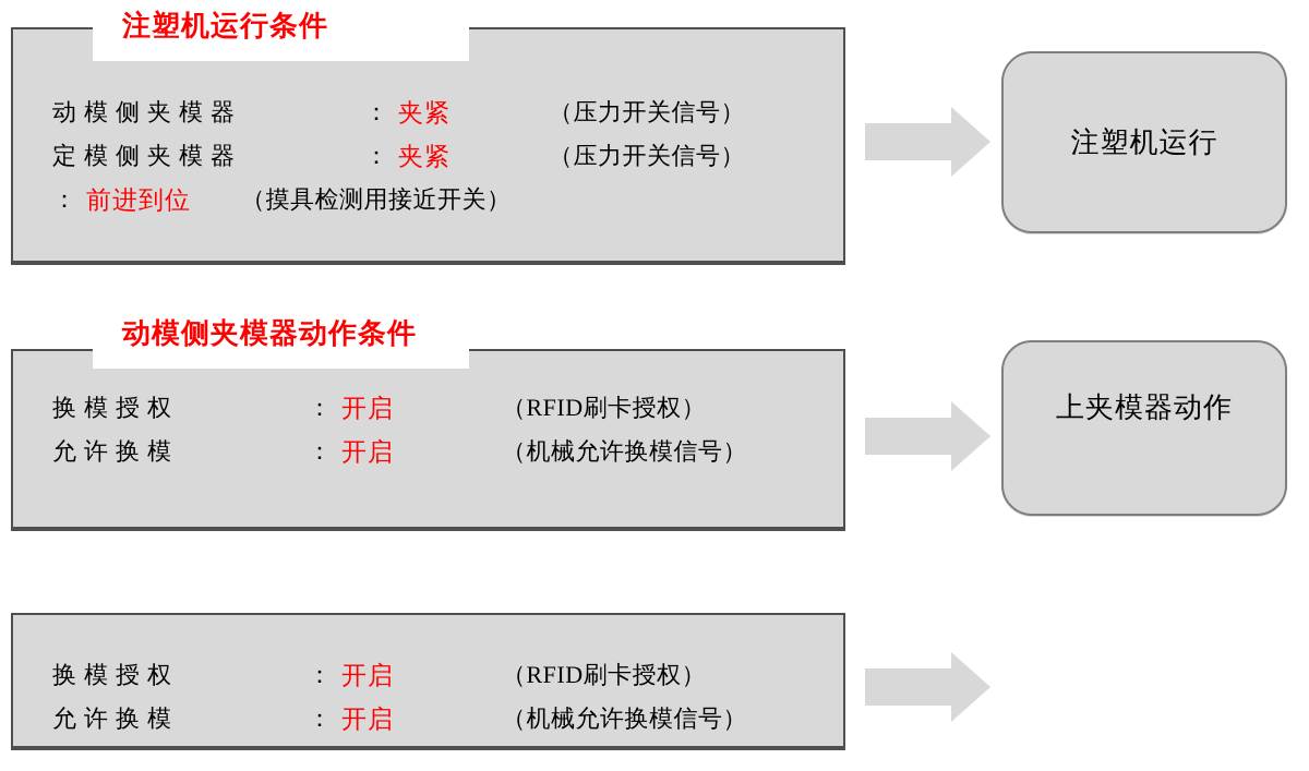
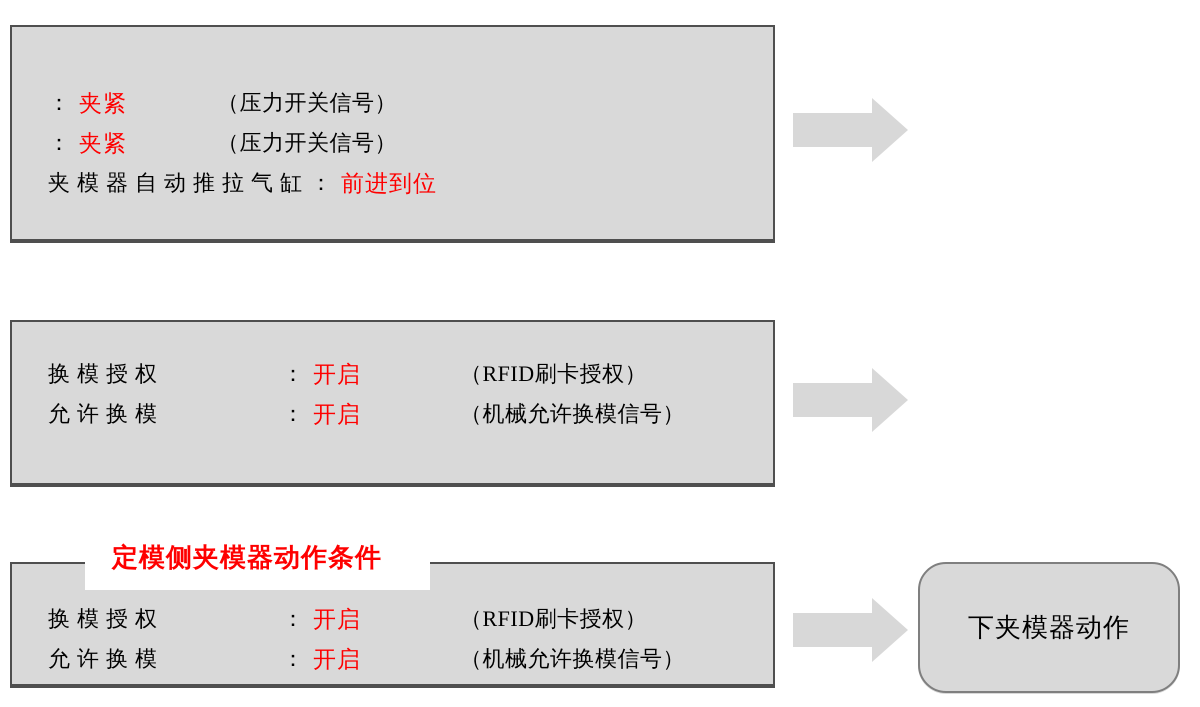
- 动模侧夹模器
  ：
  夹紧
  （压力开关信号）
- 定模侧夹模器
  ：
  夹紧
  （压力开关信号）
+ 夹模器自动推拉气缸
  ：
  前进到位
- （摸具检测用接近开关）
- 注塑机运行条件
- 注塑机运行
  换模授权
  ：
  开启
  （RFID刷卡授权）
  允许换模
  ：
  开启
  （机械允许换模信号）
- 动模侧夹模器动作条件
- 上夹模器动作
  换模授权
  ：
  开启
  （RFID刷卡授权）
  允许换模
  ：
  开启
  （机械允许换模信号）
+ 定模侧夹模器动作条件
+ 下夹模器动作
